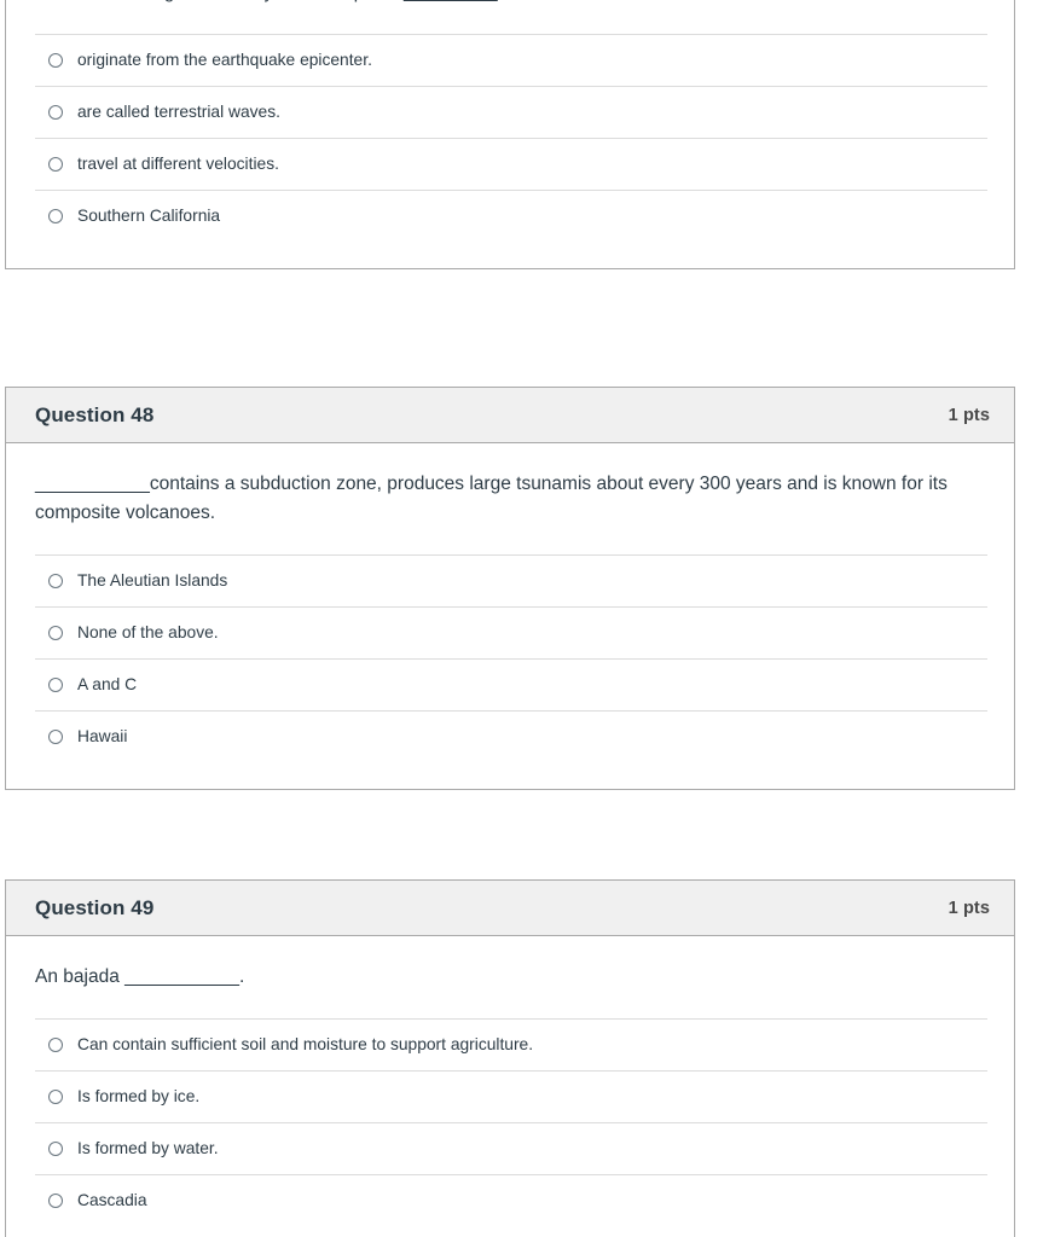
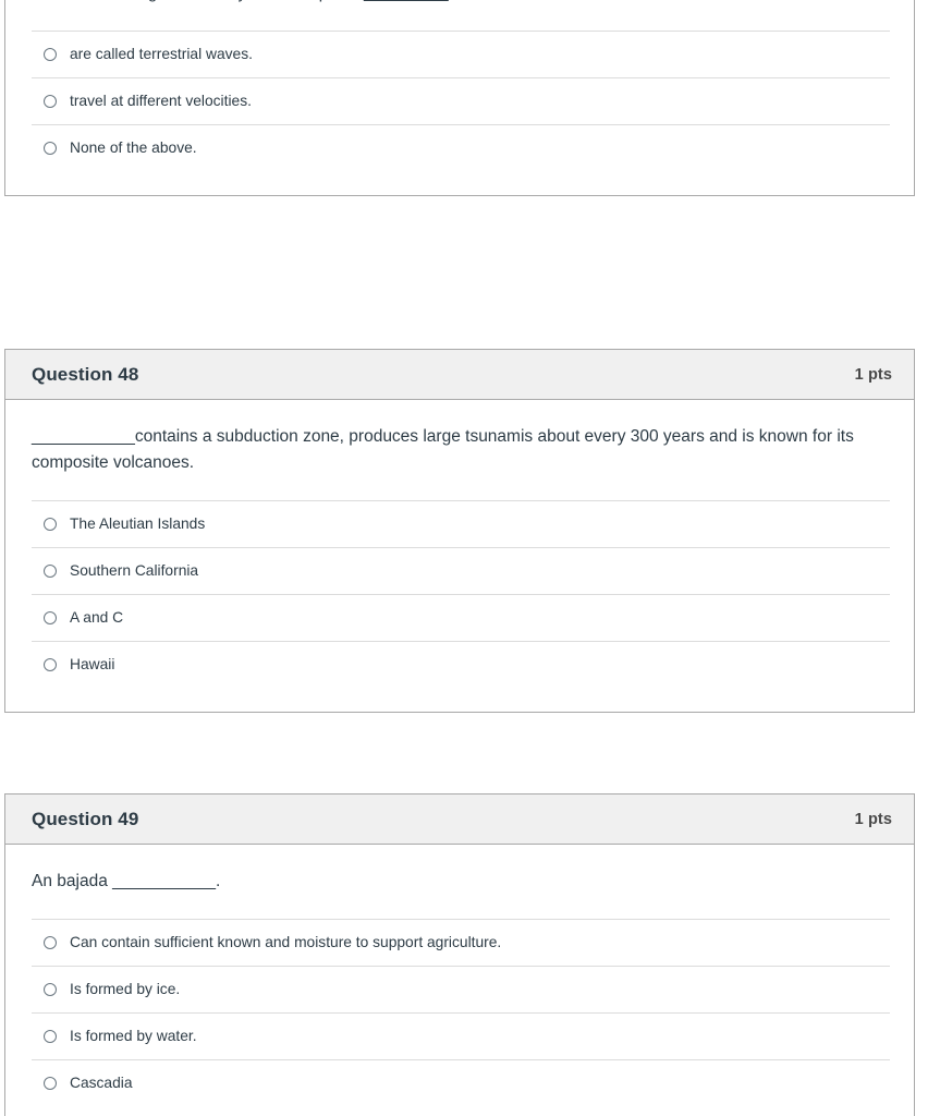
- originate from the earthquake epicenter.
  are called terrestrial waves.
  travel at different velocities.
- Southern California
+ None of the above.
  Question 48
  1 pts
  ___________contains a subduction zone, produces large tsunamis about every 300 years and is known for its composite volcanoes.
  The Aleutian Islands
- None of the above.
+ Southern California
  A and C
  Hawaii
  Question 49
  1 pts
  An bajada ___________.
- Can contain sufficient soil and moisture to support agriculture.
+ Can contain sufficient known and moisture to support agriculture.
  Is formed by ice.
  Is formed by water.
  Cascadia
